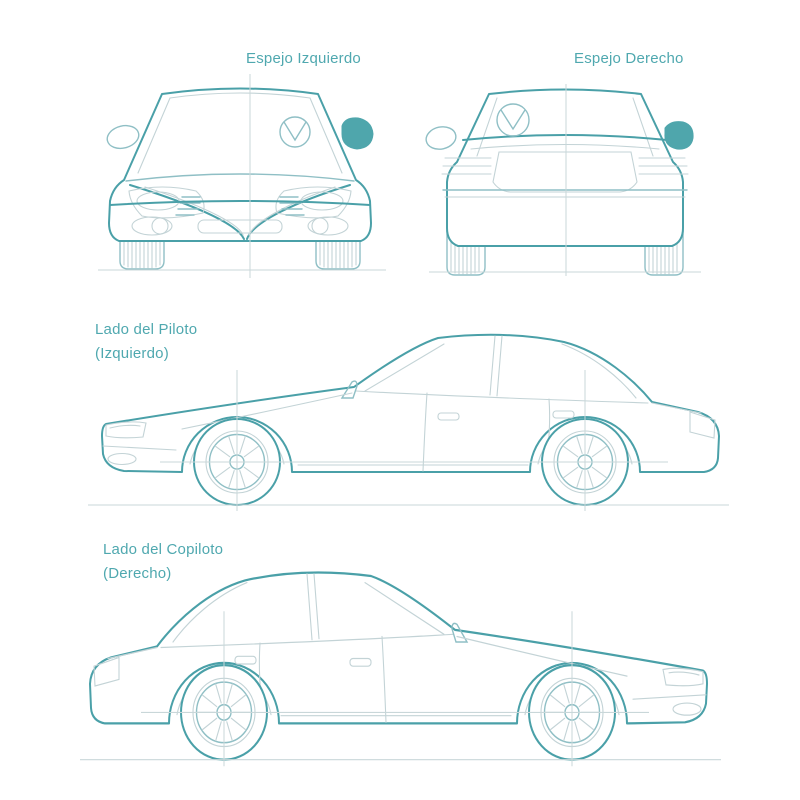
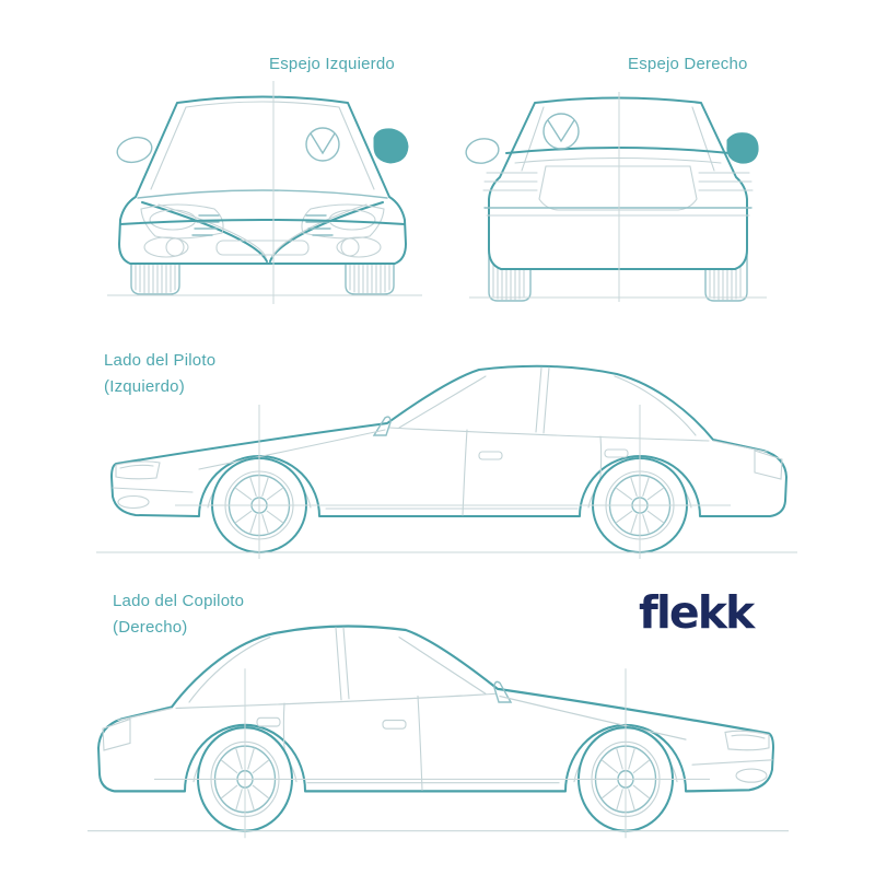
  Espejo Izquierdo
  Espejo Derecho
  Lado del Piloto
  (Izquierdo)
  Lado del Copiloto
  (Derecho)
+ flekk
